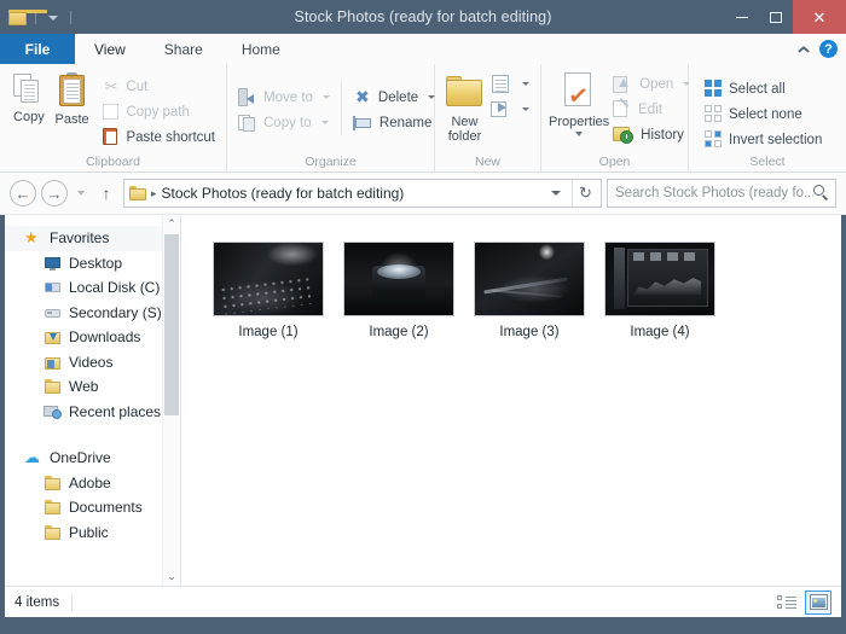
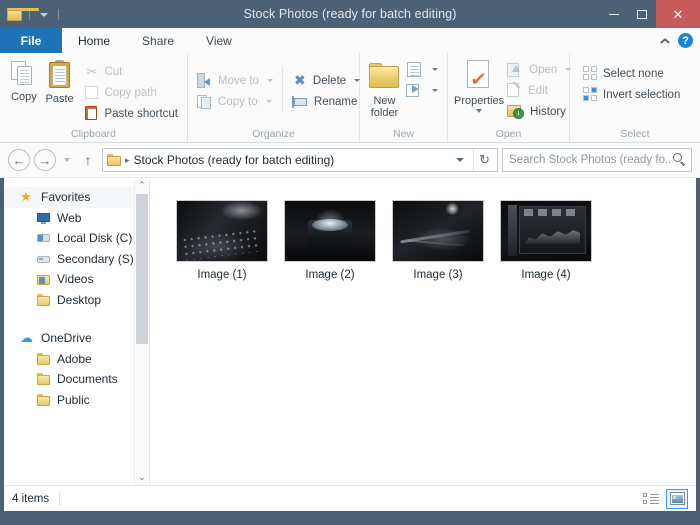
  Stock Photos (ready for batch editing)
  ✕
  File
- View
+ Home
  Share
- Home
+ View
  ?
  Copy
  Paste
  ✂
  Cut
  Copy path
  Paste shortcut
  Clipboard
  Move to
  Copy to
  ✖
  Delete
  Rename
  Organize
  New
  folder
  New
  Properties
  Open
  Edit
  History
  Open
- Select all
  Select none
  Invert selection
  Select
  ←
  →
  ↑
  ▸
  Stock Photos (ready for batch editing)
  ↻
  Search Stock Photos (ready fo...
  ★
  Favorites
- Desktop
+ Web
  Local Disk (C)
  Secondary (S)
- Downloads
  Videos
- Web
+ Desktop
- Recent places
  ☁
  OneDrive
  Adobe
  Documents
  Public
  ⌃
  ⌄
  Image (1)
  Image (2)
  Image (3)
  Image (4)
  4 items
